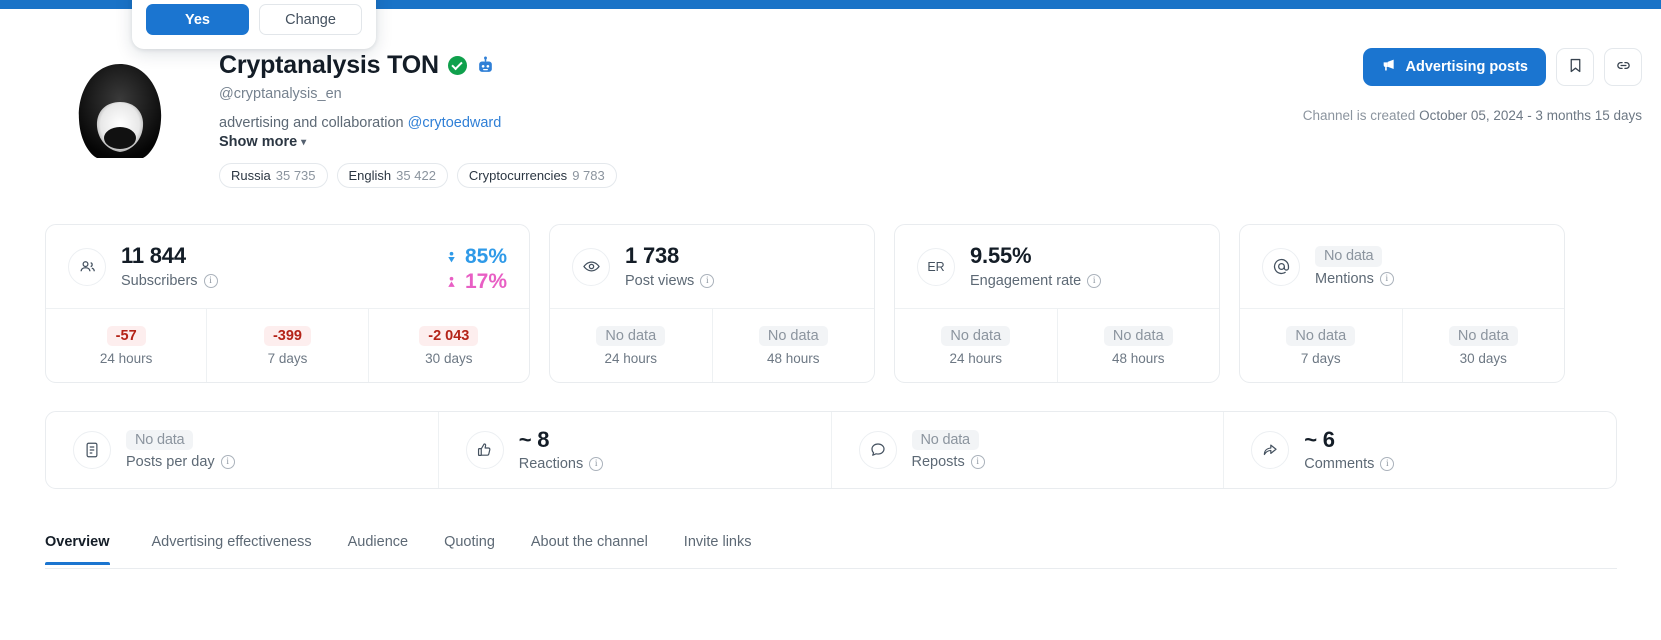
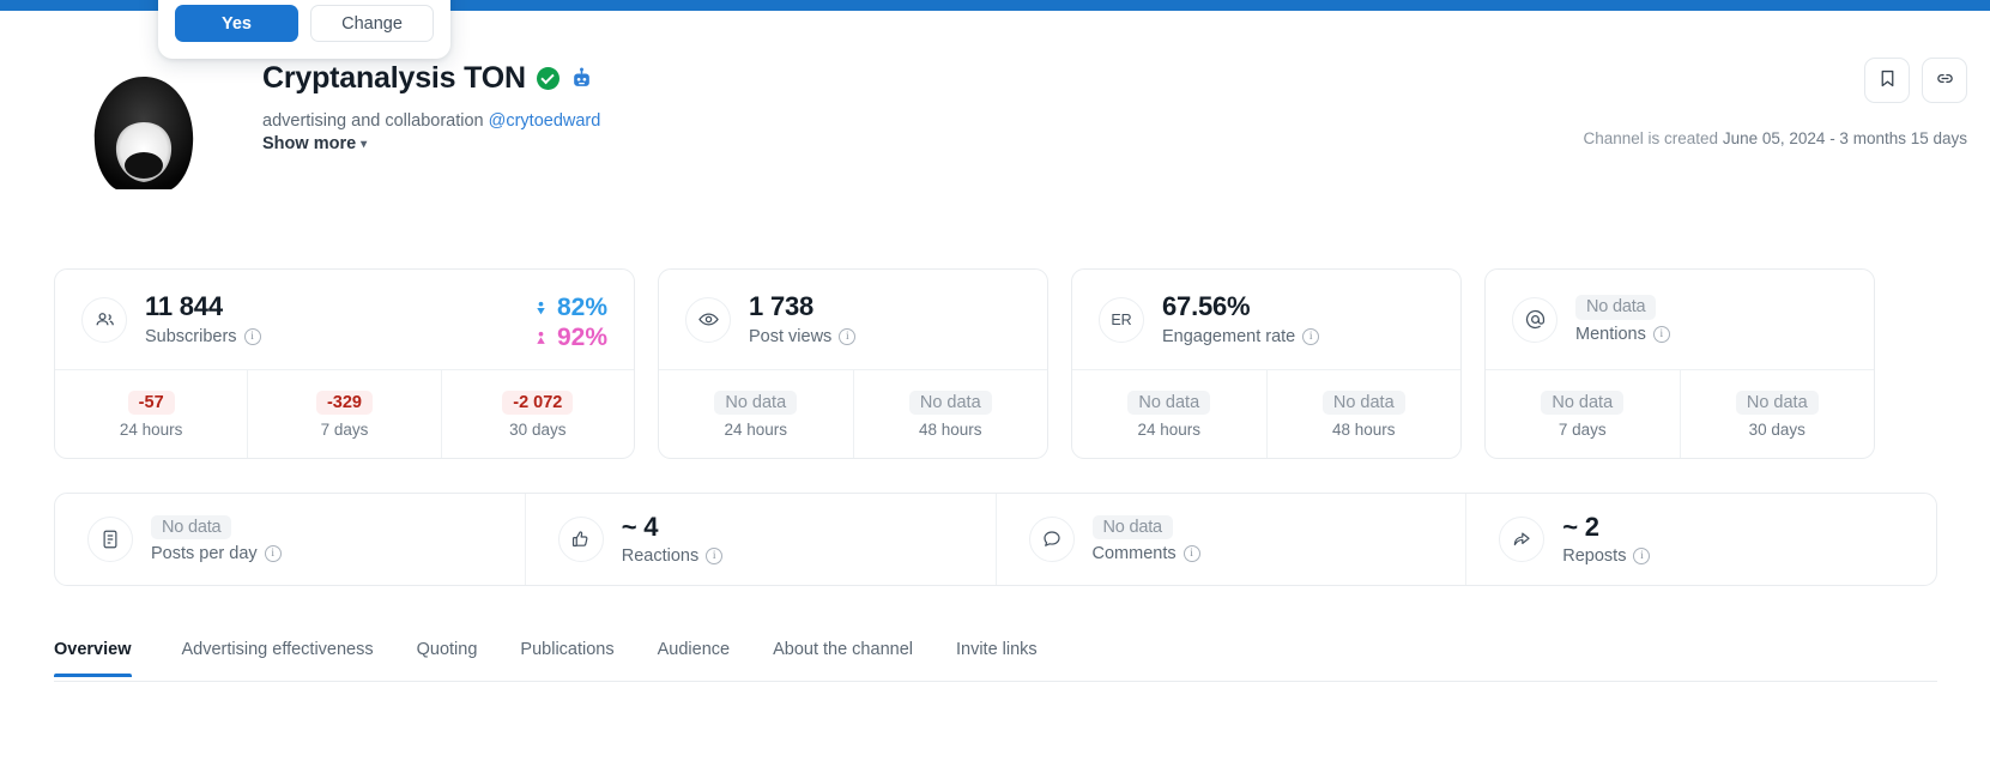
  Yes
  Change
  Cryptanalysis TON
- @cryptanalysis_en
  advertising and collaboration @crytoedward
  Show more
  ▾
- Russia
- 35 735
- English
- 35 422
- Cryptocurrencies
- 9 783
- Advertising posts
- Channel is created October 05, 2024 - 3 months 15 days
+ Channel is created June 05, 2024 - 3 months 15 days
  11 844
  Subscribers
  i
- 85%
+ 82%
- 17%
+ 92%
  -57
  24 hours
- -399
+ -329
  7 days
- -2 043
+ -2 072
  30 days
  1 738
  Post views
  i
  No data
  24 hours
  No data
  48 hours
  ER
- 9.55%
+ 67.56%
  Engagement rate
  i
  No data
  24 hours
  No data
  48 hours
  No data
  Mentions
  i
  No data
  7 days
  No data
  30 days
  No data
  Posts per day
  i
- ~ 8
+ ~ 4
  Reactions
  i
  No data
- Reposts
+ Comments
  i
- ~ 6
+ ~ 2
- Comments
+ Reposts
  i
  Overview
  Advertising effectiveness
- Audience
+ Quoting
+ Publications
- Quoting
+ Audience
  About the channel
  Invite links
